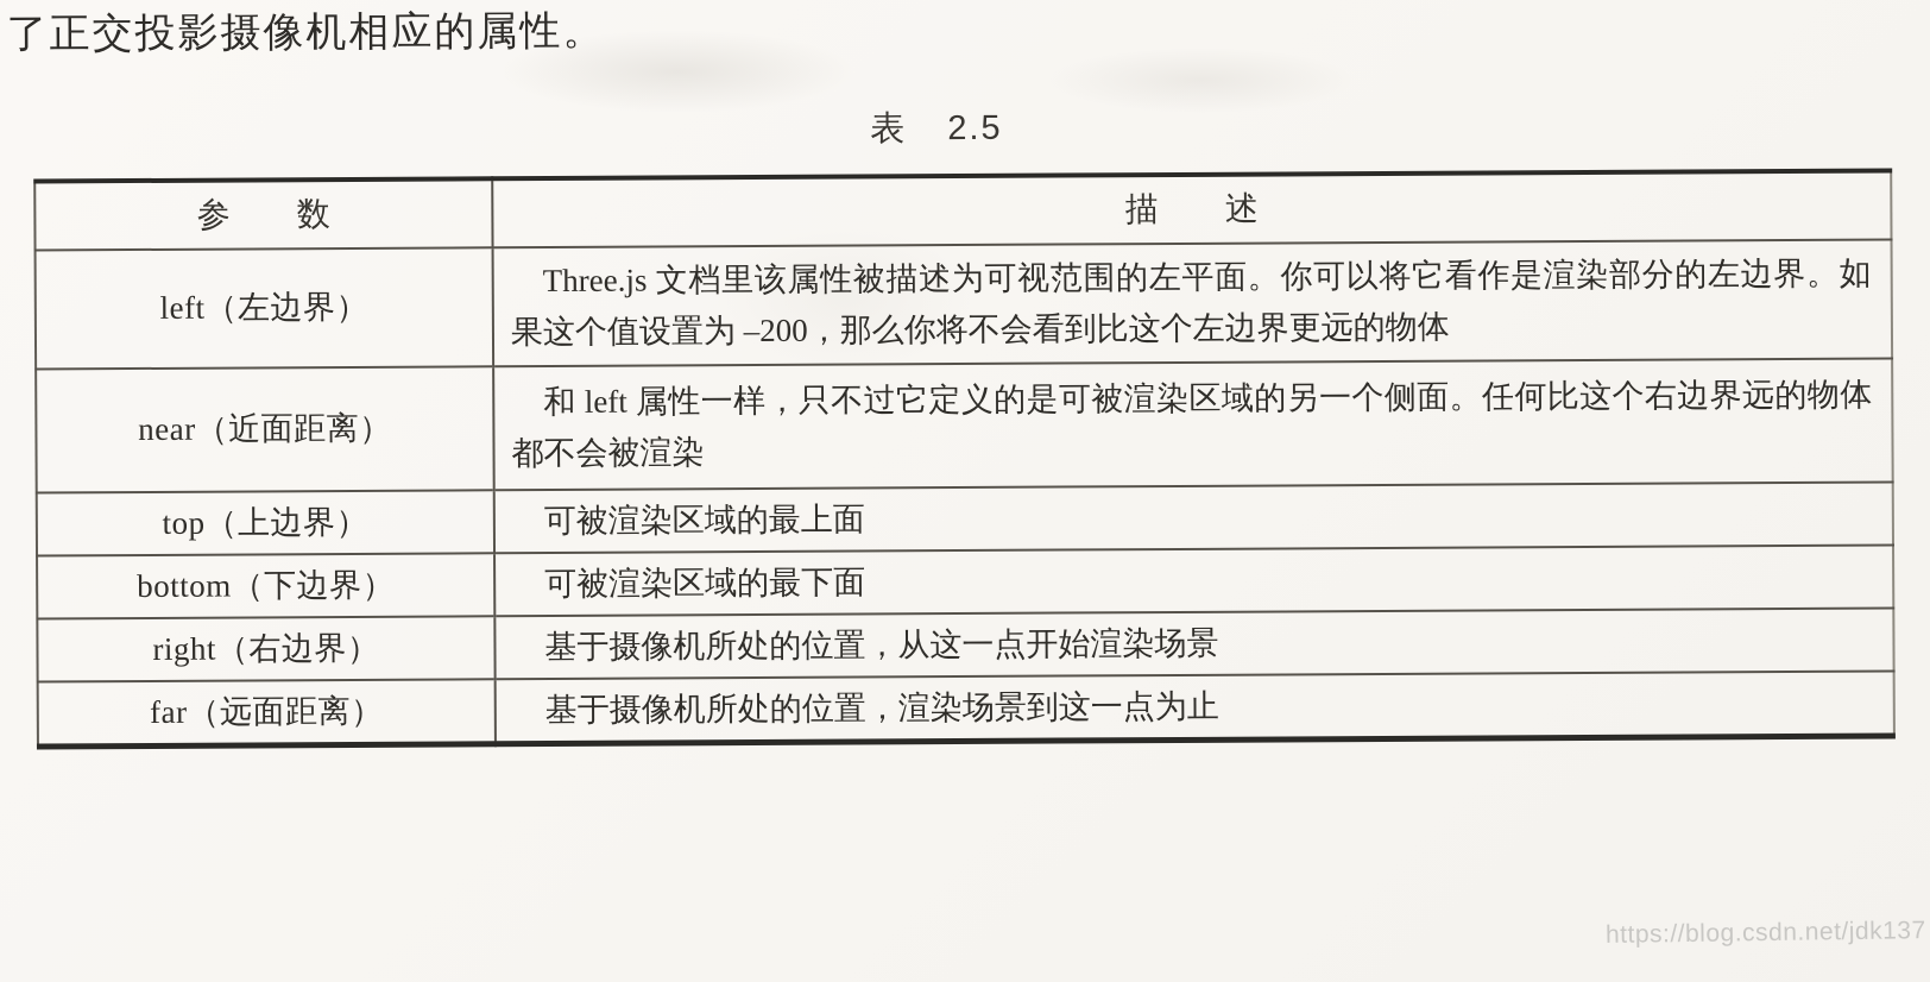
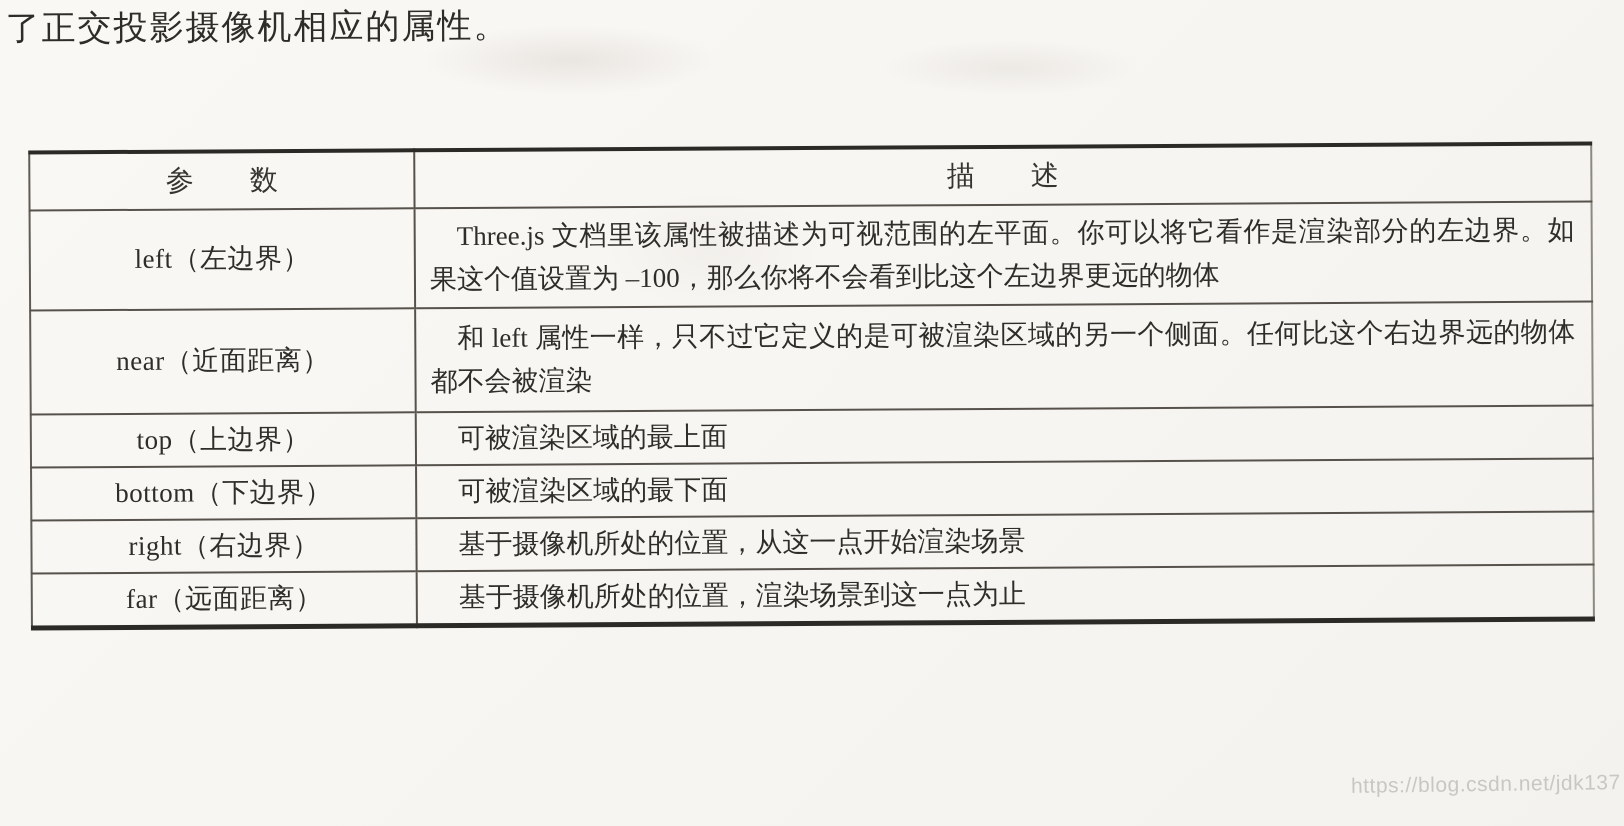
  https://blog.csdn.net/jdk137
  了正交投影摄像机相应的属性。
- 表 2.5
  参 数	描 述
- left（左边界）	Three.js 文档里该属性被描述为可视范围的左平面。你可以将它看作是渲染部分的左边界。如果这个值设置为 –200，那么你将不会看到比这个左边界更远的物体
+ left（左边界）	Three.js 文档里该属性被描述为可视范围的左平面。你可以将它看作是渲染部分的左边界。如果这个值设置为 –100，那么你将不会看到比这个左边界更远的物体
  near（近面距离）	和 left 属性一样，只不过它定义的是可被渲染区域的另一个侧面。任何比这个右边界远的物体都不会被渲染
  top（上边界）	可被渲染区域的最上面
  bottom（下边界）	可被渲染区域的最下面
  right（右边界）	基于摄像机所处的位置，从这一点开始渲染场景
  far（远面距离）	基于摄像机所处的位置，渲染场景到这一点为止
